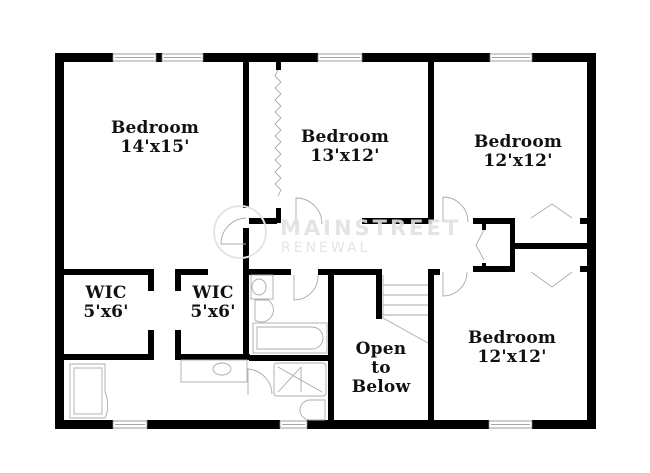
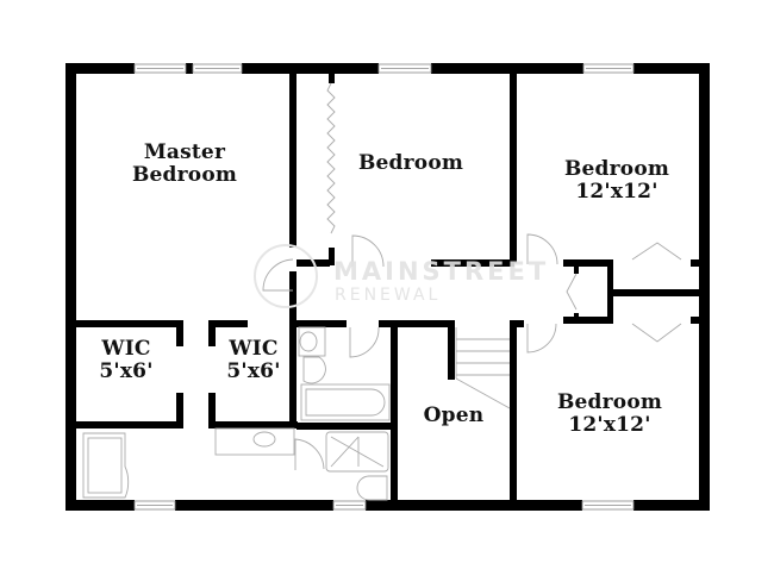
  MAINSTREET
  RENEWAL
+ Master
  Bedroom
- 14'x15'
  Bedroom
- 13'x12'
  Bedroom
  12'x12'
  Bedroom
  12'x12'
  WIC
  5'x6'
  WIC
  5'x6'
  Open
- to
- Below
